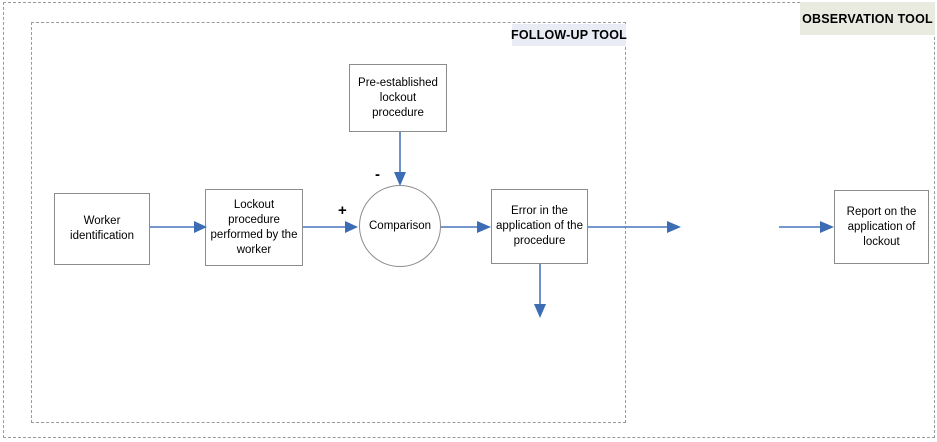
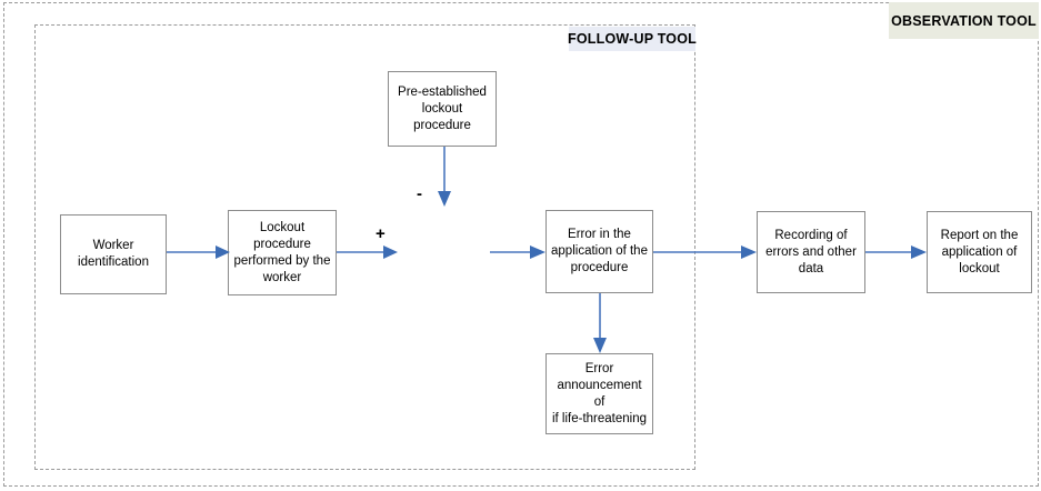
  OBSERVATION TOOL
  FOLLOW-UP TOOL
  Worker
  identification
  Lockout
  procedure
  performed by the
  worker
  Pre-established
  lockout
  procedure
- Comparison
  Error in the
  application of the
  procedure
+ Error
+ announcement of
+ if life-threatening
+ Recording of
+ errors and other
+ data
  Report on the
  application of
  lockout
  +
  -
